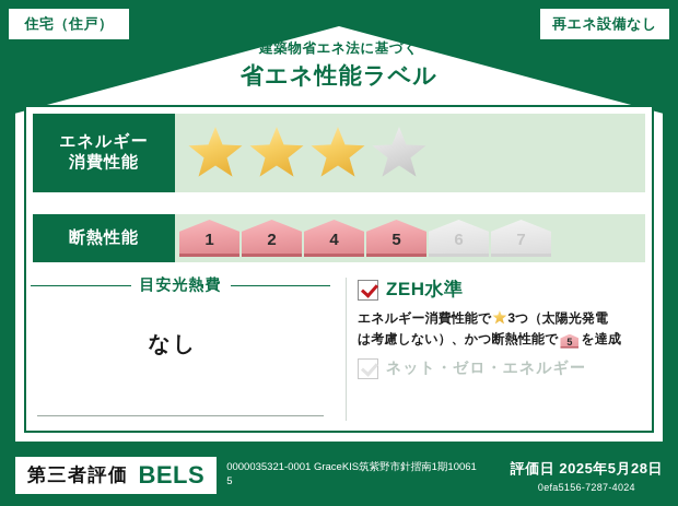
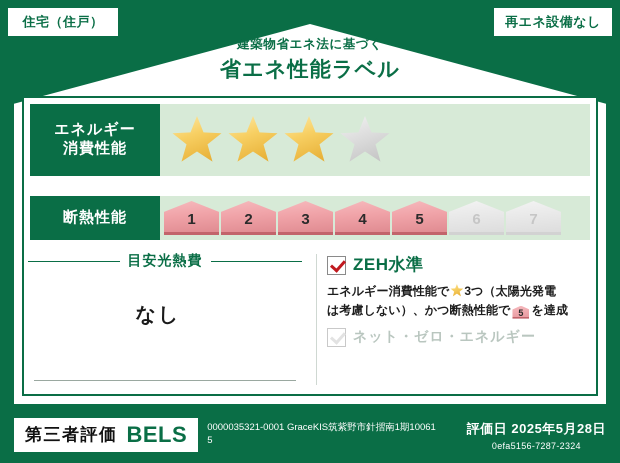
  住宅（住戸）
  再エネ設備なし
  建築物省エネ法に基づく
  省エネ性能ラベル
  エネルギー
  消費性能
  断熱性能
  1
  2
+ 3
  4
  5
  6
  7
  目安光熱費
  なし
  ZEH水準
  エネルギー消費性能で 3つ（太陽光発電
  は考慮しない）、かつ断熱性能で 5 を達成
  ネット・ゼロ・エネルギー
  第三者評価
  BELS
  0000035321-0001 GraceKIS筑紫野市針摺南1期100615
  評価日 2025年5月28日
- 0efa5156-7287-4024
+ 0efa5156-7287-2324
